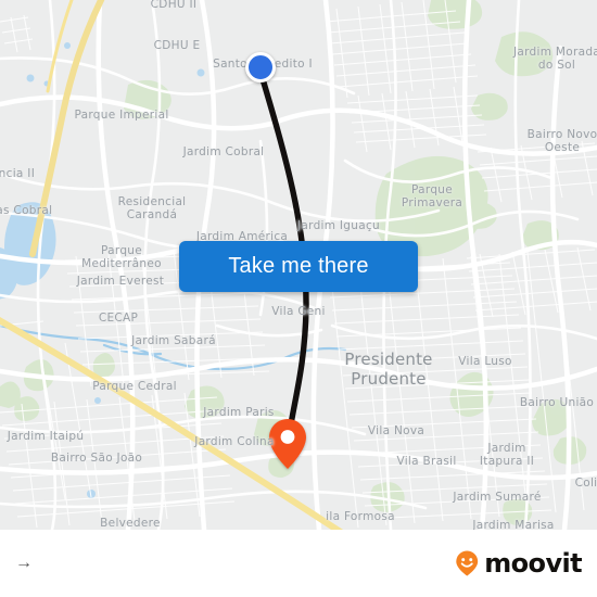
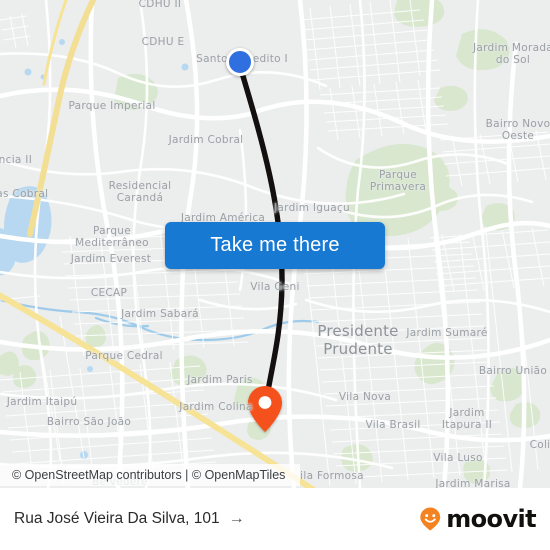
  CDHU II
  CDHU E
  Santoedito I
  Jardim Morad
  do Sol
  Parque Imperial
  Jardim Cobral
  Bairro Novo
  Oeste
  ncia II
  s Cobral
  Residencial
  Carandá
  Jardim América
  Jardim Iguaçu
  Parque
  Primavera
  Parque
  Mediterrâneo
  Jardim Everest
  CECAP
  Vila Geni
  Jardim Sabará
- Vila Luso
+ Jardim Sumaré
  Parque Cedral
  Jardim Paris
  Bairro União
  Jardim Itaipú
  Jardim Colina
  Vila Nova
  Bairro São João
  Vila Brasil
  Jardim
  Itapura II
  Coli
  ila Formosa
- Jardim Sumaré
+ Vila Luso
  Jardim Marisa
  Belvedere
  Presidente
  Prudente
  Take me there
+ © OpenStreetMap contributors | © OpenMapTiles
+ Rua José Vieira Da Silva, 101
  →
  moovit
